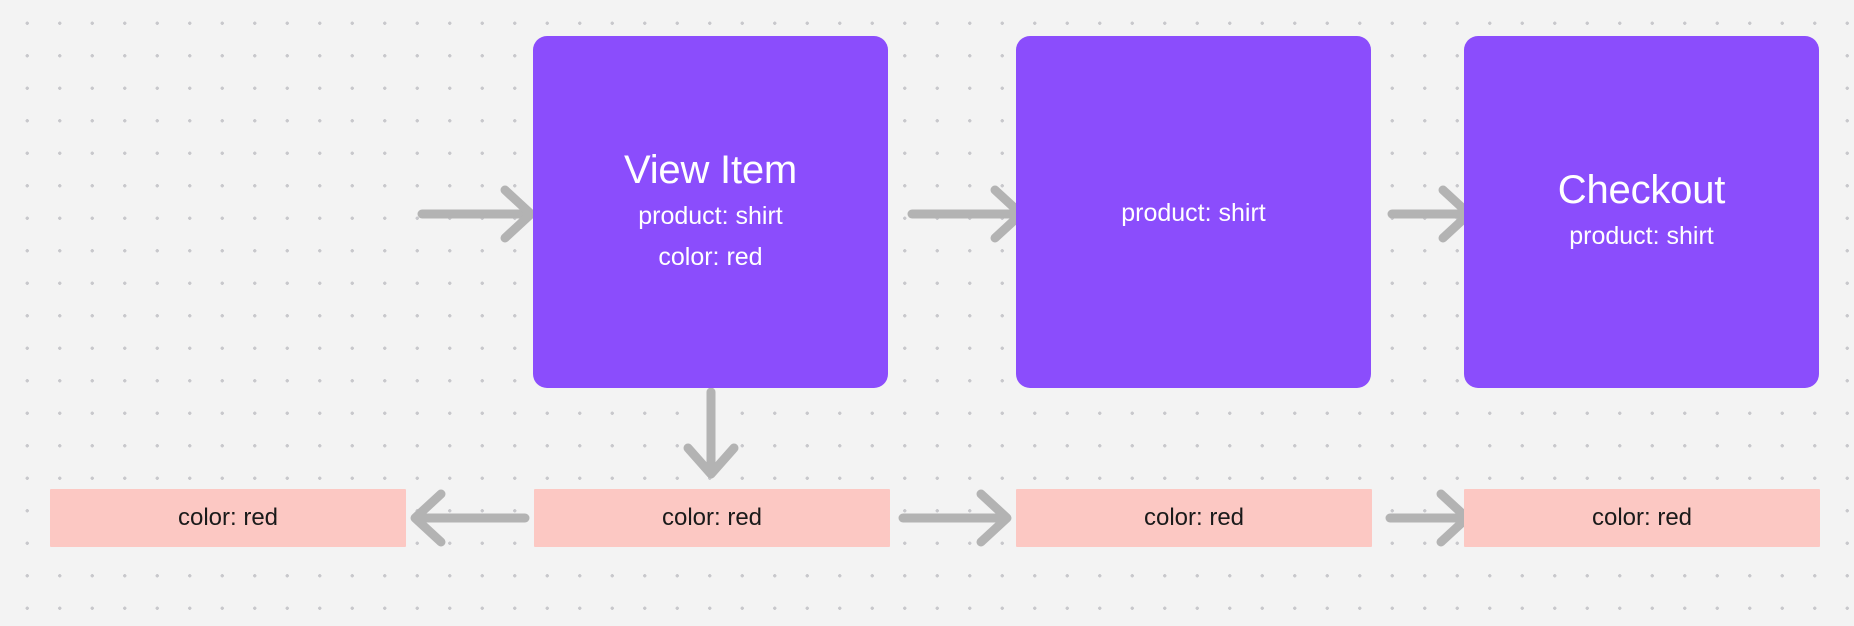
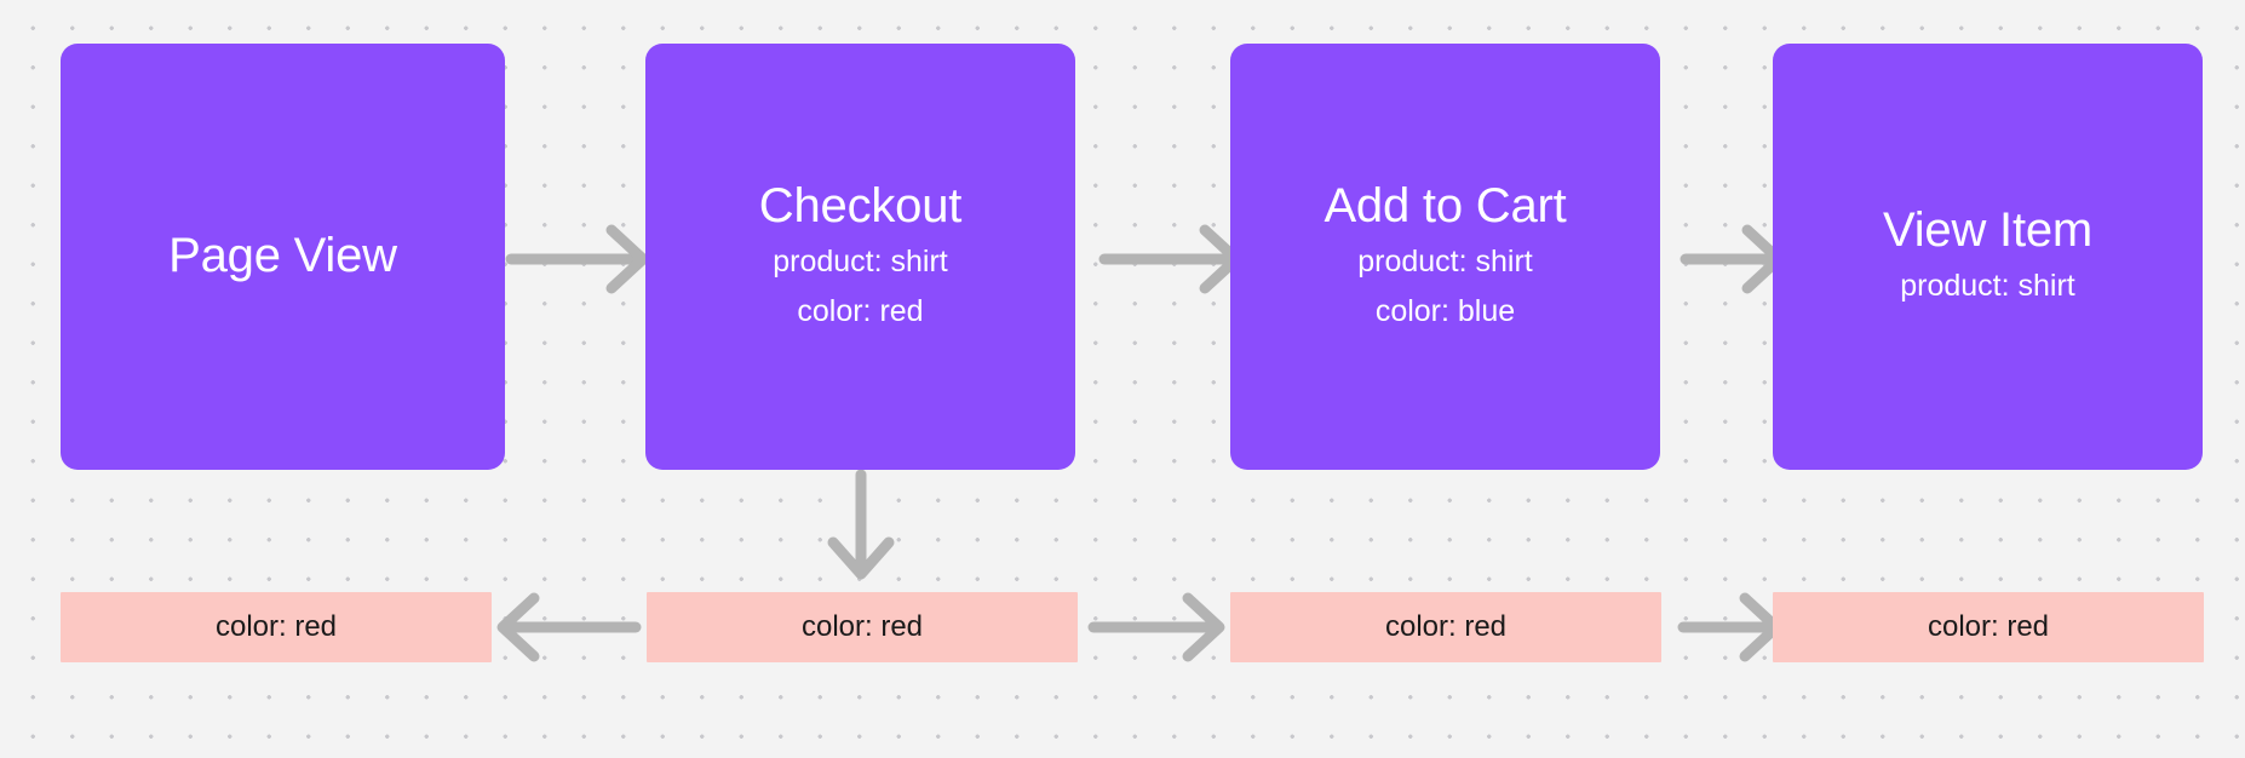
+ Page View
- View Item
+ Checkout
  product: shirt
  color: red
+ Add to Cart
  product: shirt
+ color: blue
- Checkout
+ View Item
  product: shirt
  color: red
  color: red
  color: red
  color: red
